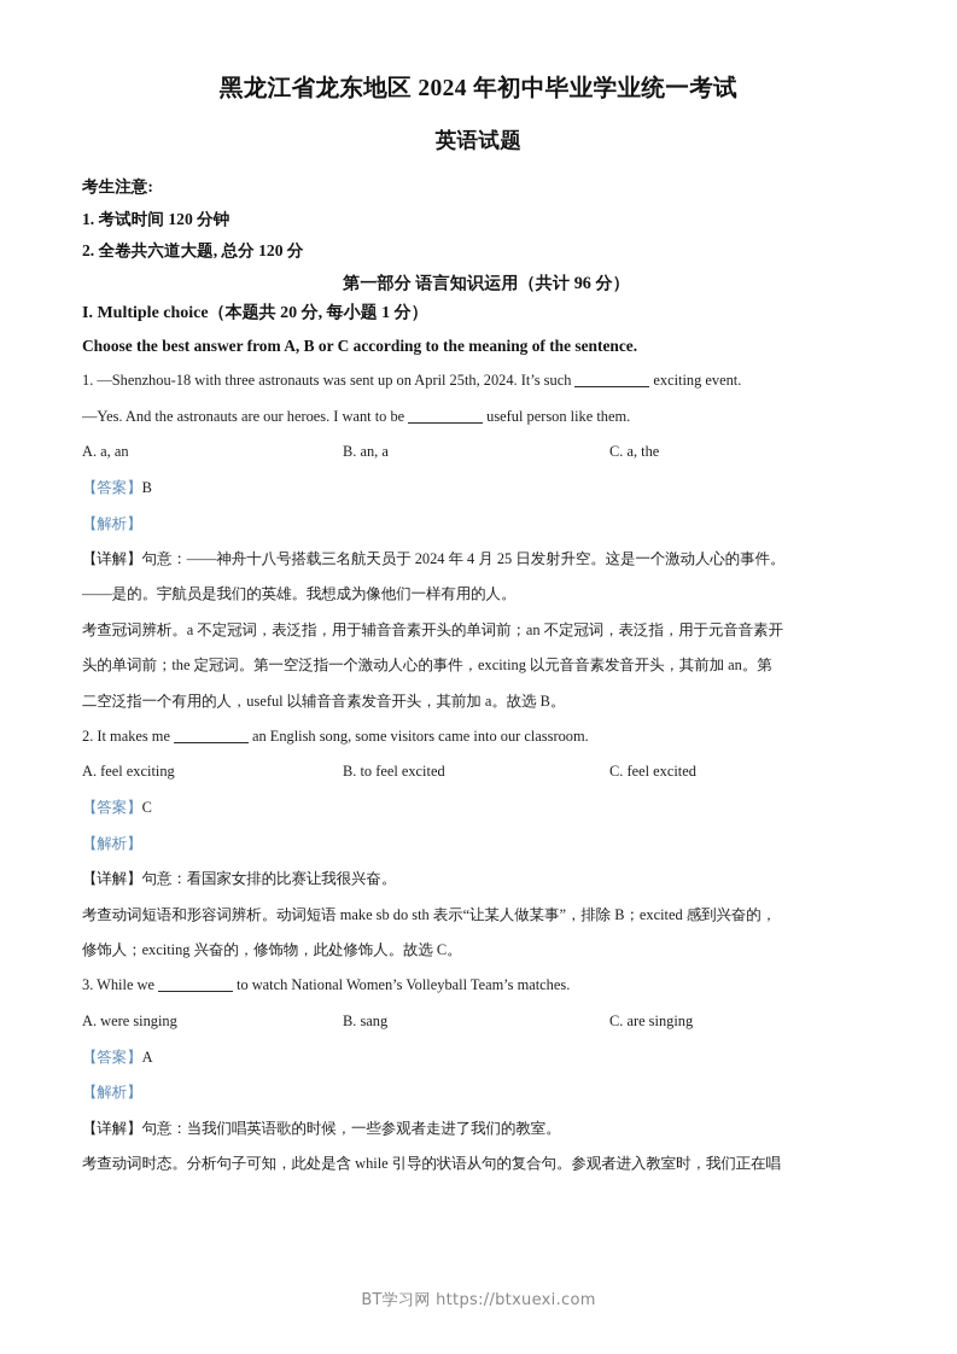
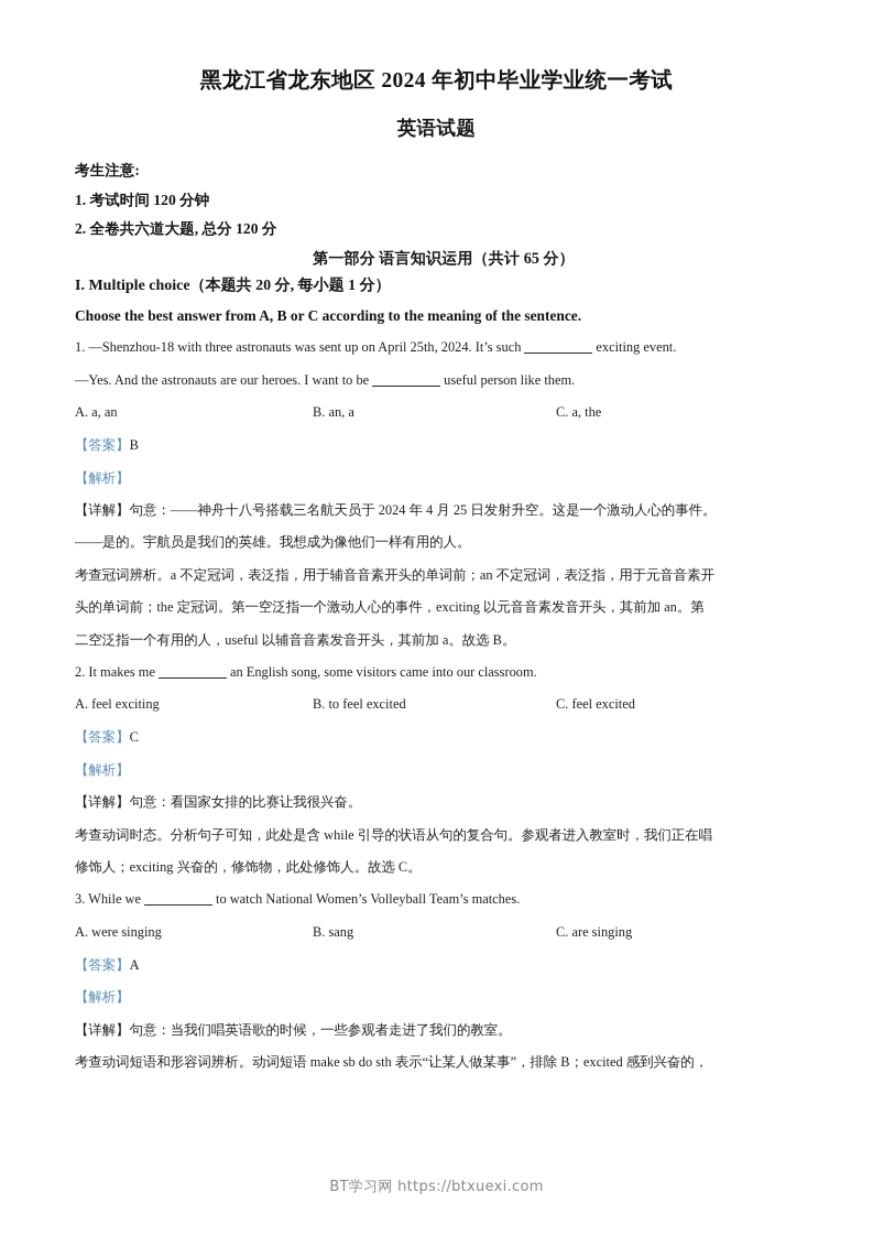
  黑龙江省龙东地区 2024 年初中毕业学业统一考试
  英语试题
  考生注意:
  1. 考试时间 120 分钟
  2. 全卷共六道大题, 总分 120 分
- 第一部分 语言知识运用（共计 96 分）
+ 第一部分 语言知识运用（共计 65 分）
  I. Multiple choice（本题共 20 分, 每小题 1 分）
  Choose the best answer from A, B or C according to the meaning of the sentence.
  1. —Shenzhou-18 with three astronauts was sent up on April 25th, 2024. It’s such exciting event.
  —Yes. And the astronauts are our heroes. I want to be useful person like them.
  A. a, an
  B. an, a
  C. a, the
  【答案】B
  【解析】
  【详解】句意：——神舟十八号搭载三名航天员于 2024 年 4 月 25 日发射升空。这是一个激动人心的事件。
  ——是的。宇航员是我们的英雄。我想成为像他们一样有用的人。
  考查冠词辨析。a 不定冠词，表泛指，用于辅音音素开头的单词前；an 不定冠词，表泛指，用于元音音素开
  头的单词前；the 定冠词。第一空泛指一个激动人心的事件，exciting 以元音音素发音开头，其前加 an。第
  二空泛指一个有用的人，useful 以辅音音素发音开头，其前加 a。故选 B。
  2. It makes me an English song, some visitors came into our classroom.
  A. feel exciting
  B. to feel excited
  C. feel excited
  【答案】C
  【解析】
  【详解】句意：看国家女排的比赛让我很兴奋。
- 考查动词短语和形容词辨析。动词短语 make sb do sth 表示“让某人做某事”，排除 B；excited 感到兴奋的，
+ 考查动词时态。分析句子可知，此处是含 while 引导的状语从句的复合句。参观者进入教室时，我们正在唱
  修饰人；exciting 兴奋的，修饰物，此处修饰人。故选 C。
  3. While we to watch National Women’s Volleyball Team’s matches.
  A. were singing
  B. sang
  C. are singing
  【答案】A
  【解析】
  【详解】句意：当我们唱英语歌的时候，一些参观者走进了我们的教室。
- 考查动词时态。分析句子可知，此处是含 while 引导的状语从句的复合句。参观者进入教室时，我们正在唱
+ 考查动词短语和形容词辨析。动词短语 make sb do sth 表示“让某人做某事”，排除 B；excited 感到兴奋的，
  BT学习网 https://btxuexi.com
